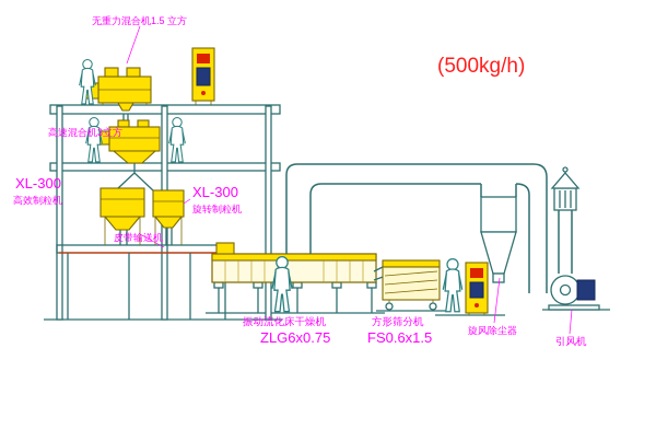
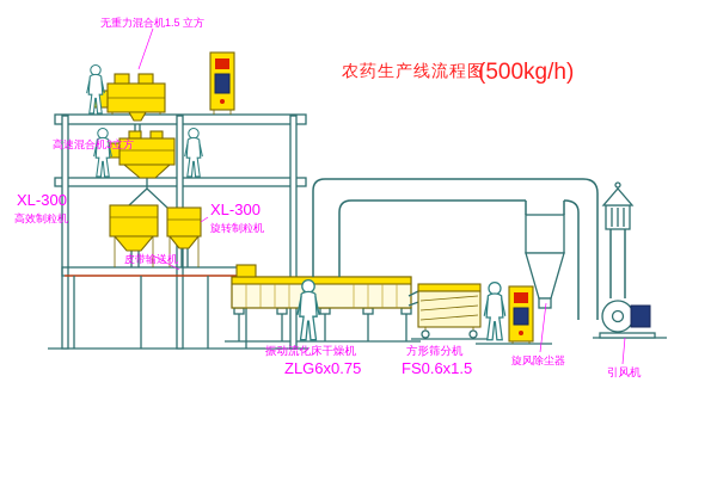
  无重力混合机1.5 立方
  高速混合机3立方
  XL-300
  高效制粒机
  XL-300
  旋转制粒机
  皮带输送机
  振动流化床干燥机
  ZLG6x0.75
  方形筛分机
  FS0.6x1.5
  旋风除尘器
  引风机
+ 农药生产线流程图
  (500kg/h)
